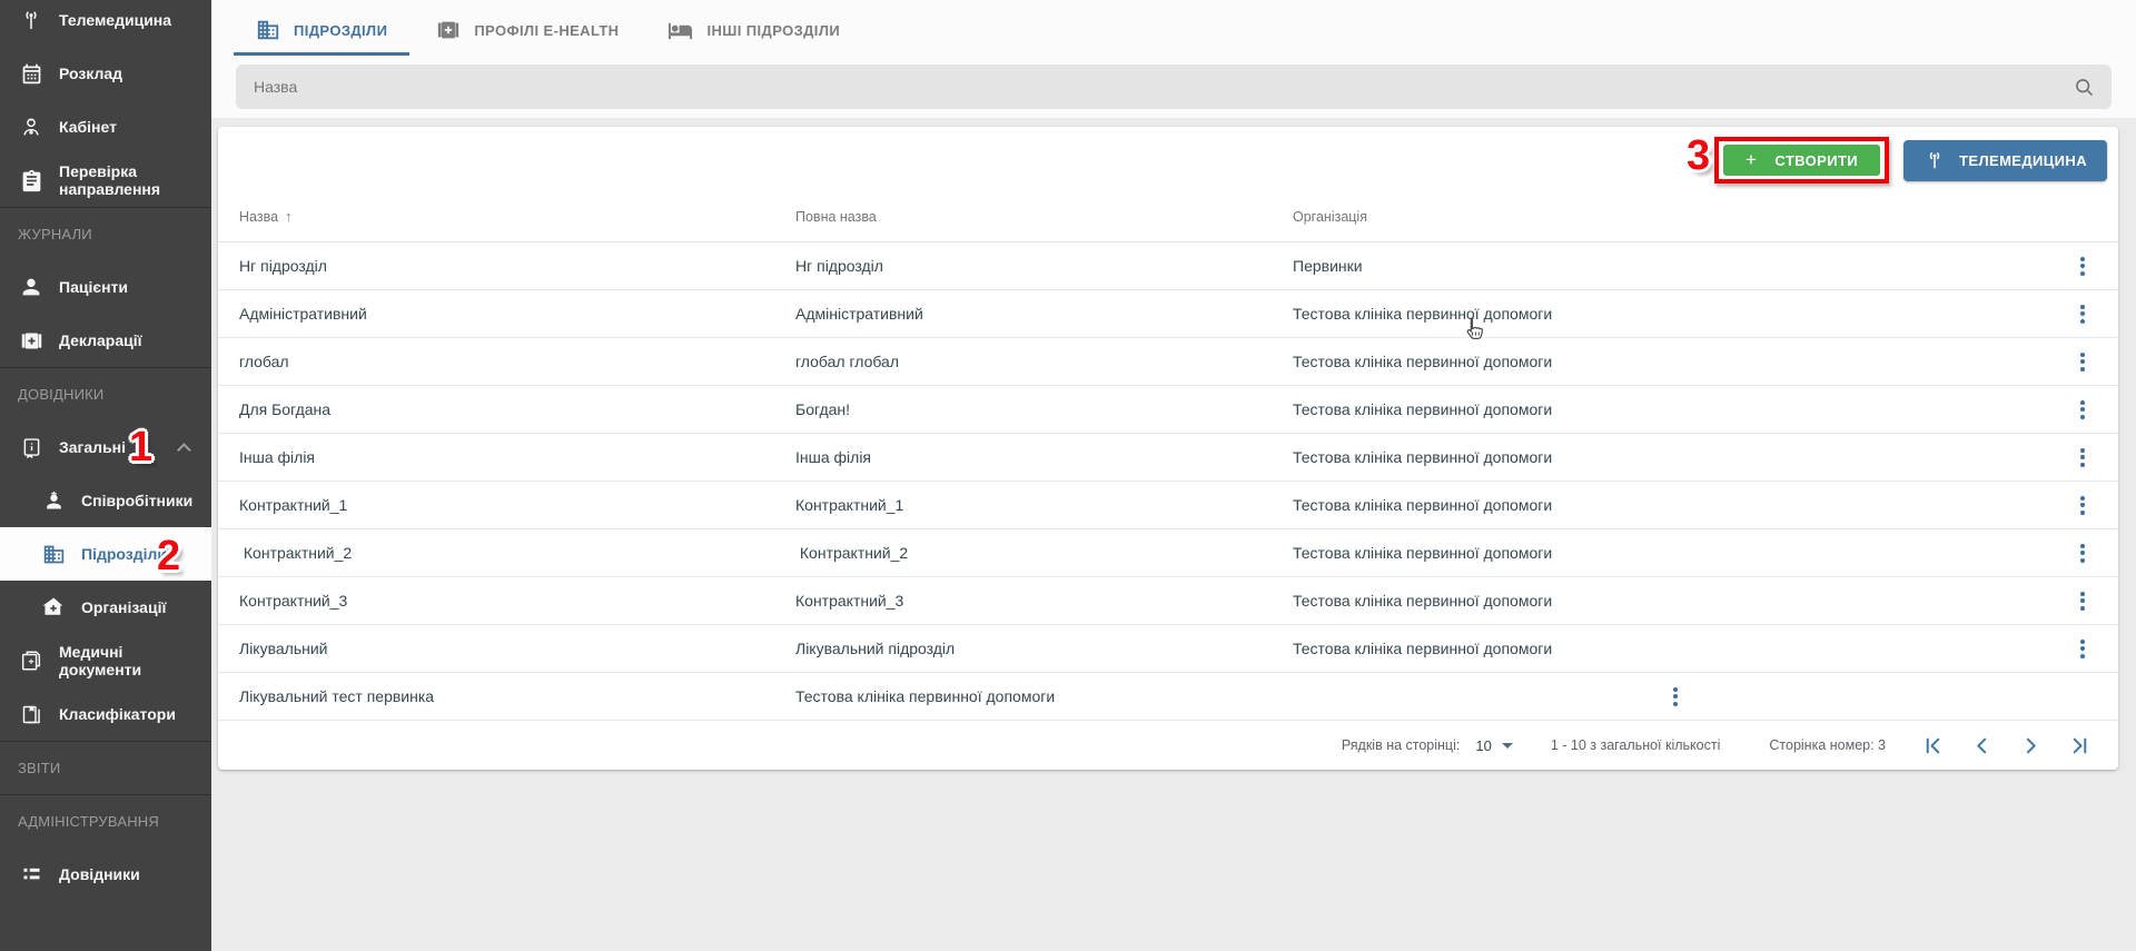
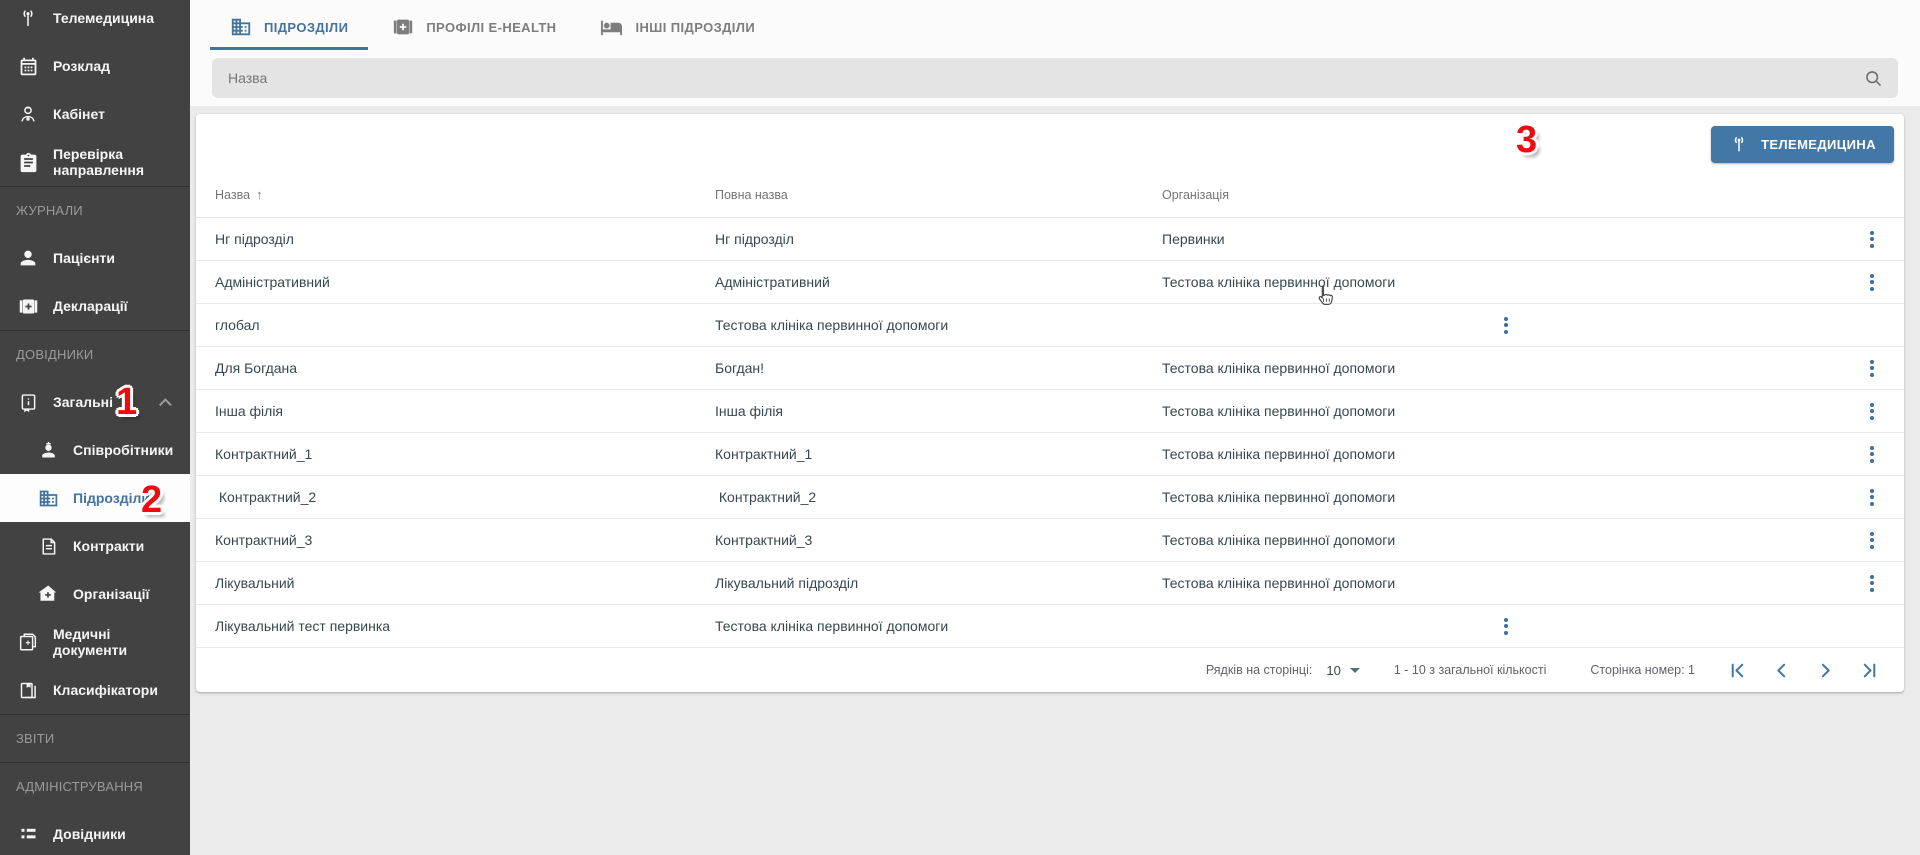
  Телемедицина
  Розклад
  Кабінет
  Перевірка направлення
  ЖУРНАЛИ
  Пацієнти
  Декларації
  ДОВІДНИКИ
  Загальні
  Співробітники
  Підрозділи
+ Контракти
  Організації
  Медичні документи
  Класифікатори
  ЗВІТИ
  АДМІНІСТРУВАННЯ
  Довідники
  ПІДРОЗДІЛИ
  ПРОФІЛІ E-HEALTH
  ІНШІ ПІДРОЗДІЛИ
  Назва
- +
- СТВОРИТИ
  ТЕЛЕМЕДИЦИНА
  Назва
  ↑
  Повна назва
  Організація
  Нг підрозділ
  Нг підрозділ
  Первинки
  Адміністративний
  Адміністративний
  Тестова клініка первинної допомоги
  глобал
- глобал глобал
  Тестова клініка первинної допомоги
  Для Богдана
  Богдан!
  Тестова клініка первинної допомоги
  Інша філія
  Інша філія
  Тестова клініка первинної допомоги
  Контрактний_1
  Контрактний_1
  Тестова клініка первинної допомоги
  Контрактний_2
  Контрактний_2
  Тестова клініка первинної допомоги
  Контрактний_3
  Контрактний_3
  Тестова клініка первинної допомоги
  Лікувальний
  Лікувальний підрозділ
  Тестова клініка первинної допомоги
  Лікувальний тест первинка
  Тестова клініка первинної допомоги
  Рядків на сторінці:
  10
  1 - 10 з загальної кількості
- Сторінка номер: 3
+ Сторінка номер: 1
  1
  2
  3
